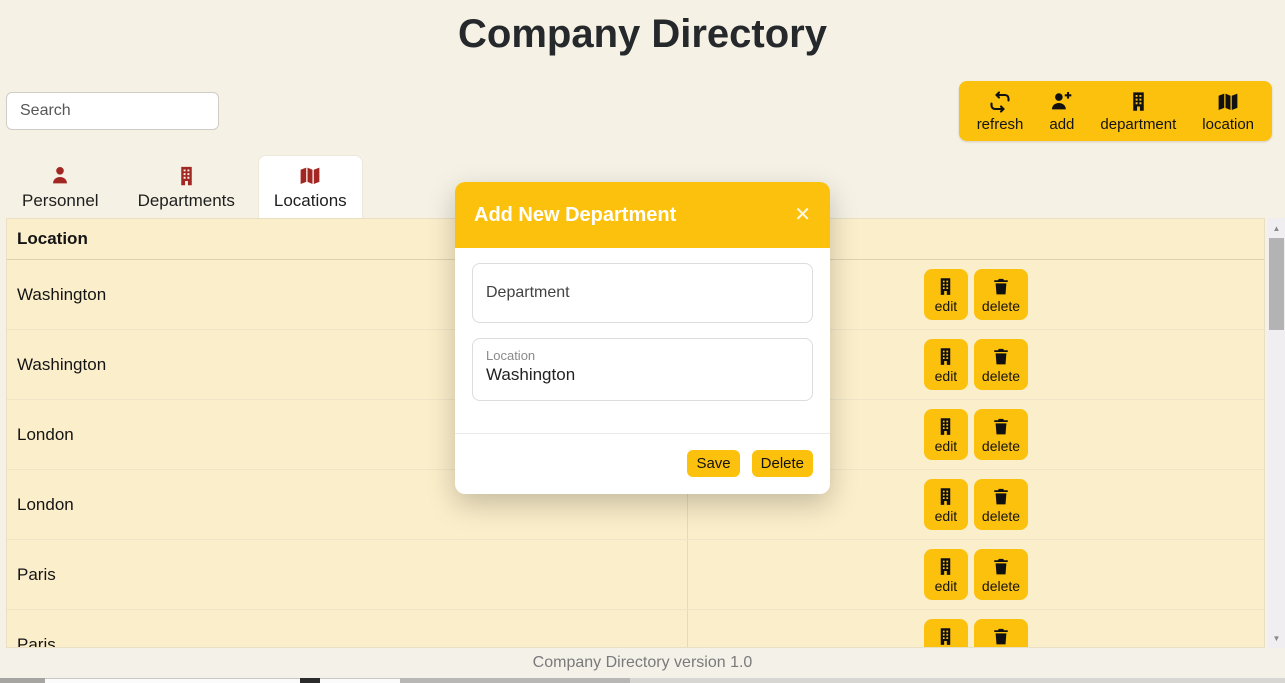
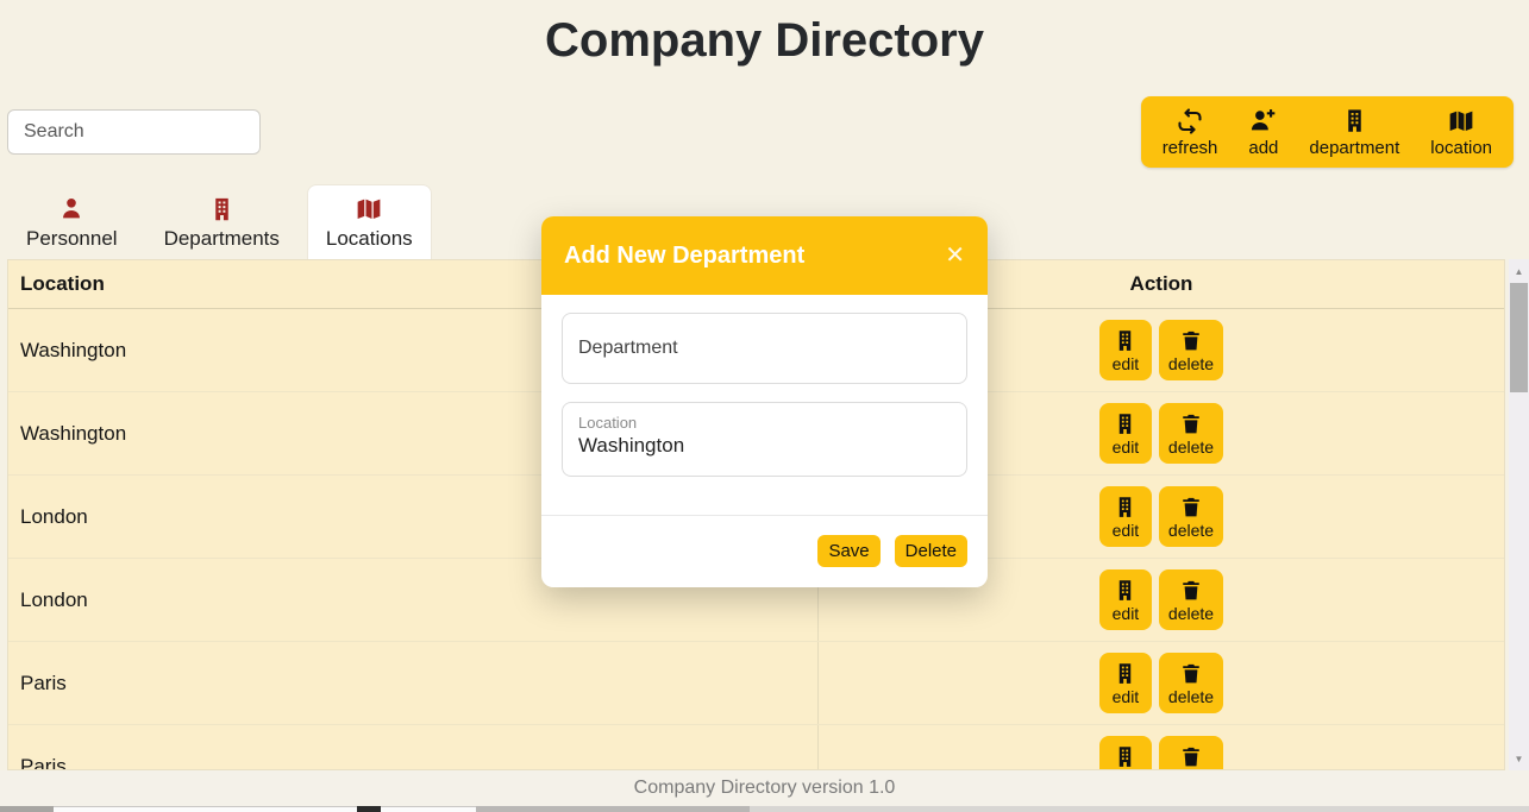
  Company Directory
  Search
  refresh
  add
  department
  location
  Personnel
  Departments
  Locations
  Location
+ Action
  Washington
  edit
  delete
  Washington
  edit
  delete
  London
  edit
  delete
  London
  edit
  delete
  Paris
  edit
  delete
  Paris
  ▲
  ▼
  Add New Department
  ✕
  Department
  Location
  Washington
  Save
  Delete
  Company Directory version 1.0
